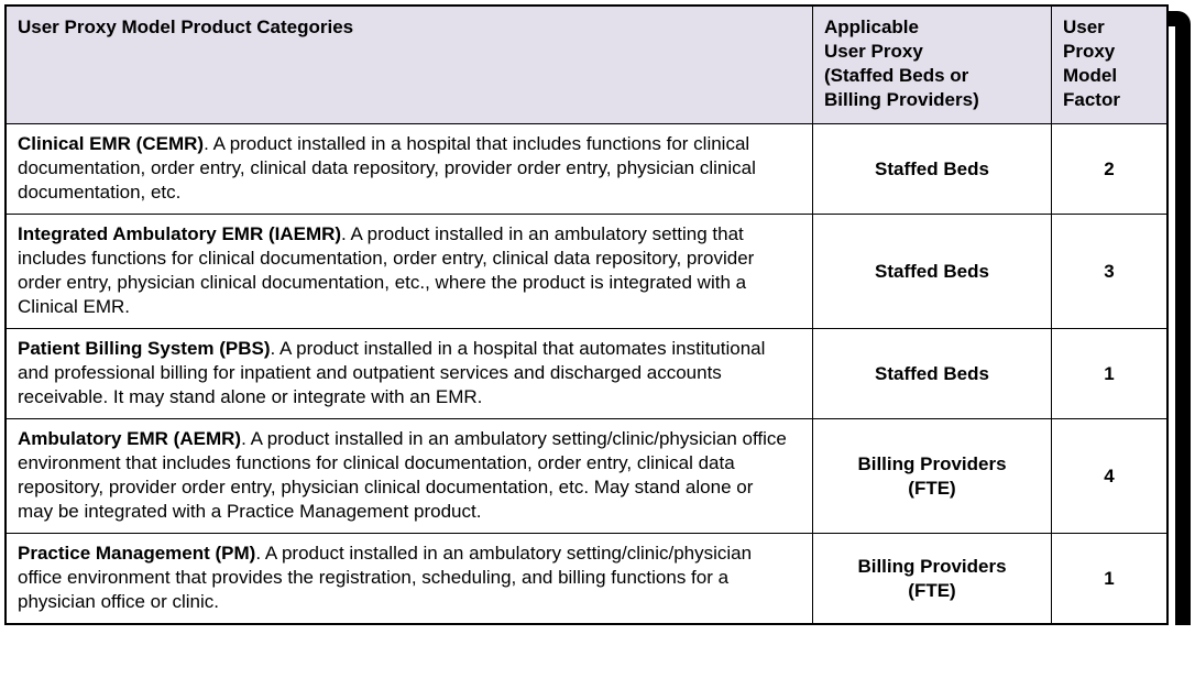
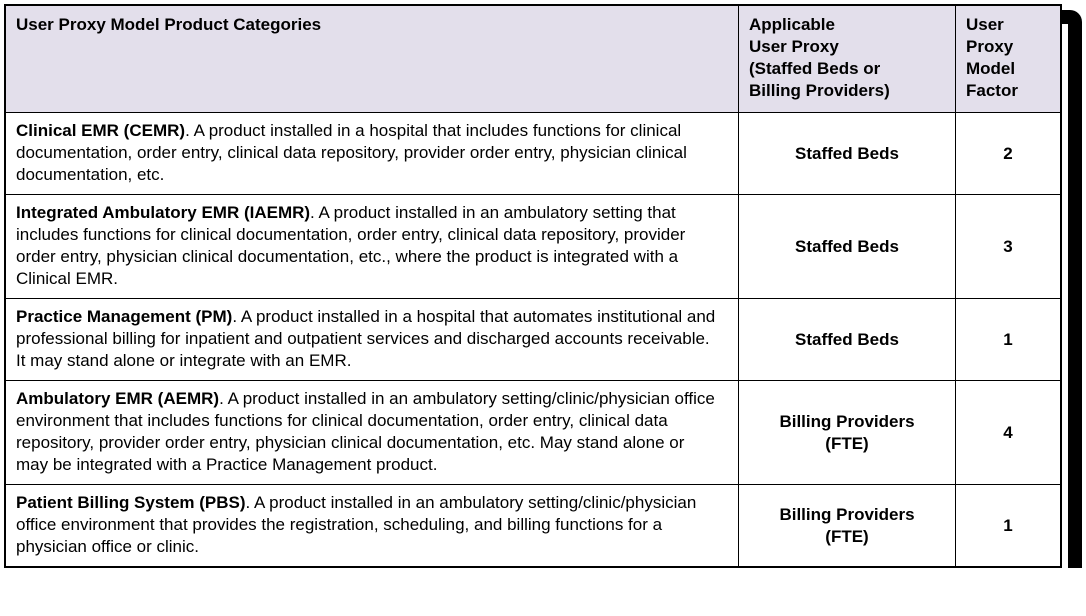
  User Proxy Model Product Categories	Applicable User Proxy (Staffed Beds or Billing Providers)	User Proxy Model Factor
  Clinical EMR (CEMR). A product installed in a hospital that includes functions for clinical documentation, order entry, clinical data repository, provider order entry, physician clinical documentation, etc.	Staffed Beds	2
  Integrated Ambulatory EMR (IAEMR). A product installed in an ambulatory setting that includes functions for clinical documentation, order entry, clinical data repository, provider order entry, physician clinical documentation, etc., where the product is integrated with a Clinical EMR.	Staffed Beds	3
- Patient Billing System (PBS). A product installed in a hospital that automates institutional and professional billing for inpatient and outpatient services and discharged accounts receivable. It may stand alone or integrate with an EMR.	Staffed Beds	1
+ Practice Management (PM). A product installed in a hospital that automates institutional and professional billing for inpatient and outpatient services and discharged accounts receivable. It may stand alone or integrate with an EMR.	Staffed Beds	1
  Ambulatory EMR (AEMR). A product installed in an ambulatory setting/clinic/physician office environment that includes functions for clinical documentation, order entry, clinical data repository, provider order entry, physician clinical documentation, etc. May stand alone or may be integrated with a Practice Management product.	Billing Providers (FTE)	4
- Practice Management (PM). A product installed in an ambulatory setting/clinic/physician office environment that provides the registration, scheduling, and billing functions for a physician office or clinic.	Billing Providers (FTE)	1
+ Patient Billing System (PBS). A product installed in an ambulatory setting/clinic/physician office environment that provides the registration, scheduling, and billing functions for a physician office or clinic.	Billing Providers (FTE)	1
